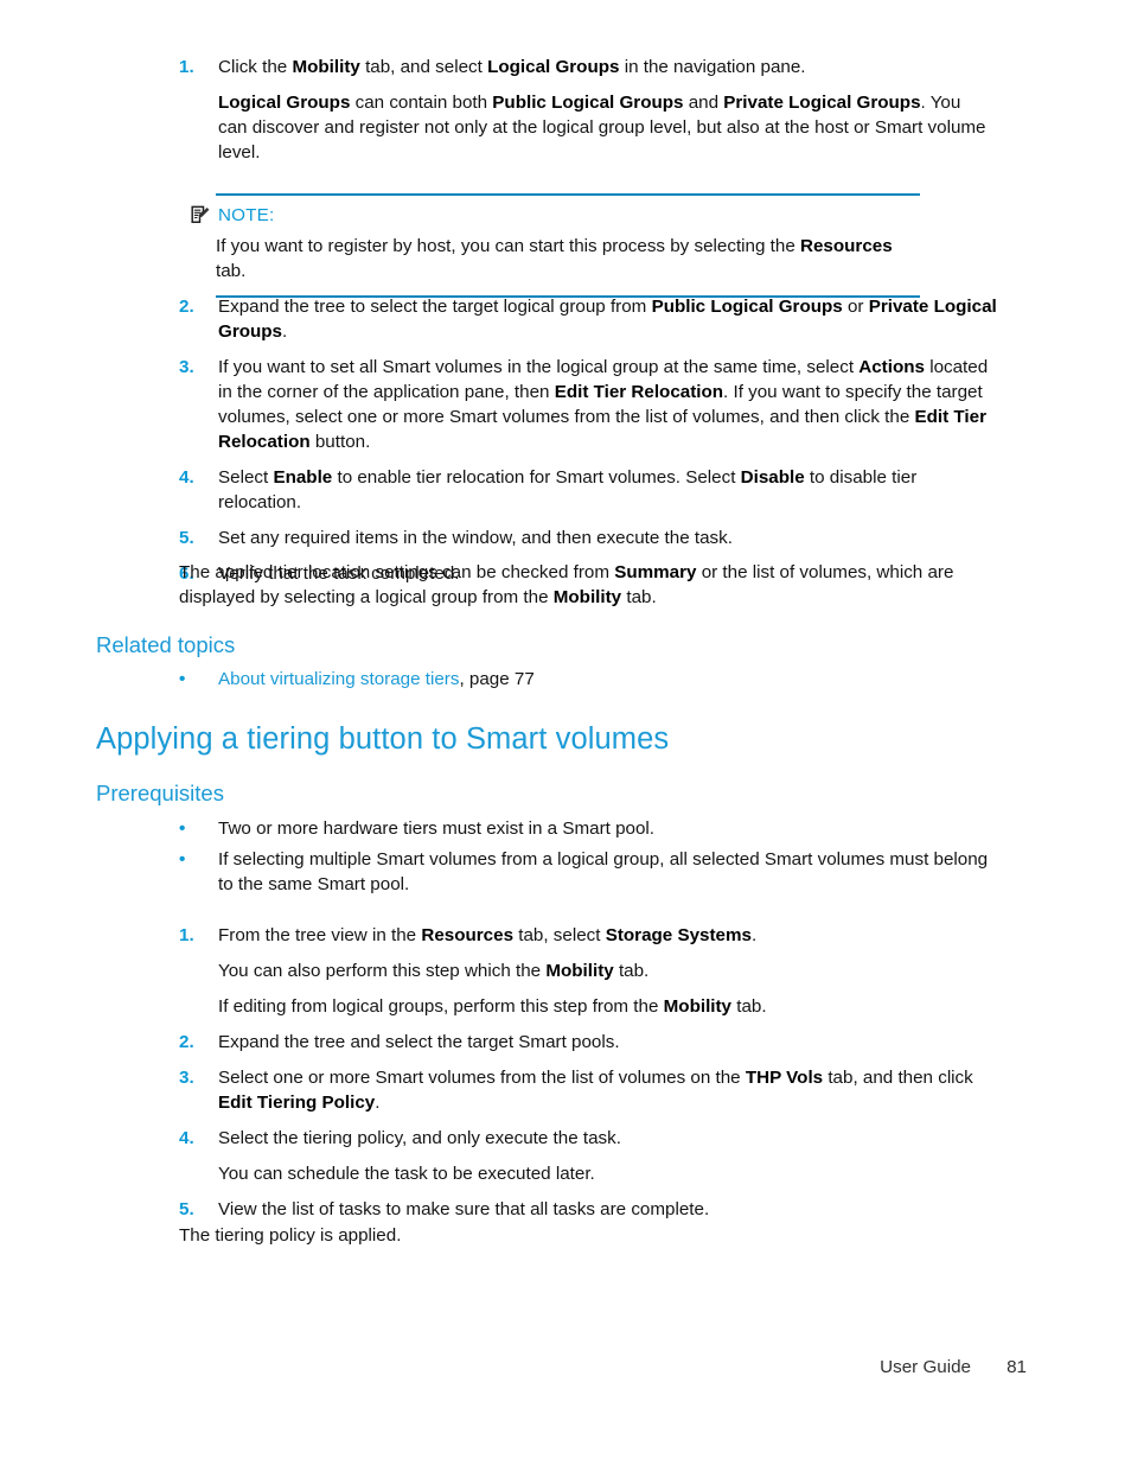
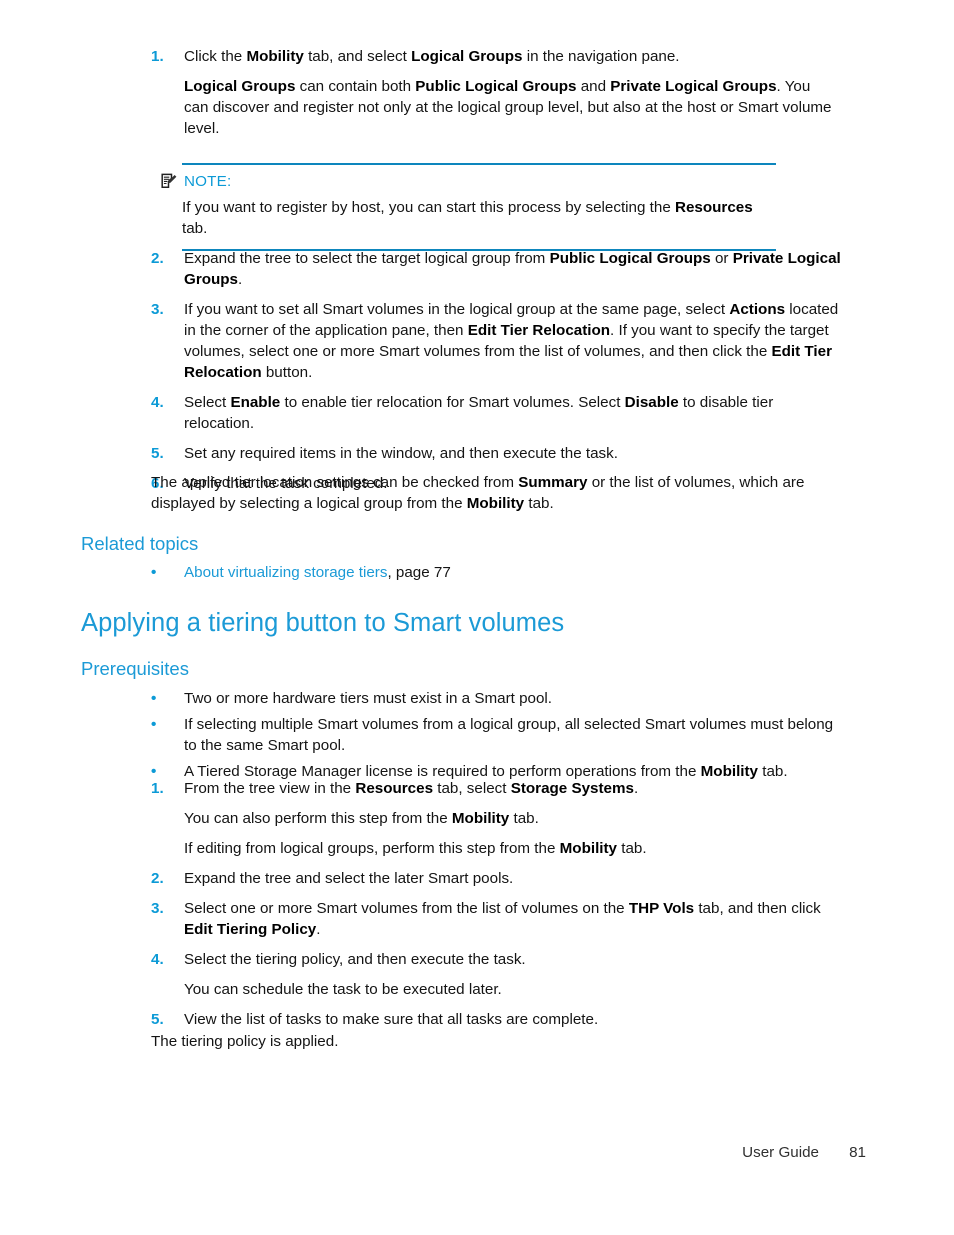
  1.
  Click the Mobility tab, and select Logical Groups in the navigation pane.
  Logical Groups can contain both Public Logical Groups and Private Logical Groups. You can discover and register not only at the logical group level, but also at the host or Smart volume level.
  NOTE:
  If you want to register by host, you can start this process by selecting the Resources tab.
  2.
  Expand the tree to select the target logical group from Public Logical Groups or Private Logical Groups.
  3.
- If you want to set all Smart volumes in the logical group at the same time, select Actions located in the corner of the application pane, then Edit Tier Relocation. If you want to specify the target volumes, select one or more Smart volumes from the list of volumes, and then click the Edit Tier Relocation button.
+ If you want to set all Smart volumes in the logical group at the same page, select Actions located in the corner of the application pane, then Edit Tier Relocation. If you want to specify the target volumes, select one or more Smart volumes from the list of volumes, and then click the Edit Tier Relocation button.
  4.
  Select Enable to enable tier relocation for Smart volumes. Select Disable to disable tier relocation.
  5.
  Set any required items in the window, and then execute the task.
  6.
  Verify that the task completed.
  The applied tier location settings can be checked from Summary or the list of volumes, which are displayed by selecting a logical group from the Mobility tab.
  Related topics
  About virtualizing storage tiers, page 77
  Applying a tiering button to Smart volumes
  Prerequisites
  Two or more hardware tiers must exist in a Smart pool.
  If selecting multiple Smart volumes from a logical group, all selected Smart volumes must belong to the same Smart pool.
+ A Tiered Storage Manager license is required to perform operations from the Mobility tab.
  1.
  From the tree view in the Resources tab, select Storage Systems.
- You can also perform this step which the Mobility tab.
+ You can also perform this step from the Mobility tab.
  If editing from logical groups, perform this step from the Mobility tab.
  2.
- Expand the tree and select the target Smart pools.
+ Expand the tree and select the later Smart pools.
  3.
  Select one or more Smart volumes from the list of volumes on the THP Vols tab, and then click Edit Tiering Policy.
  4.
- Select the tiering policy, and only execute the task.
+ Select the tiering policy, and then execute the task.
  You can schedule the task to be executed later.
  5.
  View the list of tasks to make sure that all tasks are complete.
  The tiering policy is applied.
  User Guide
  81
